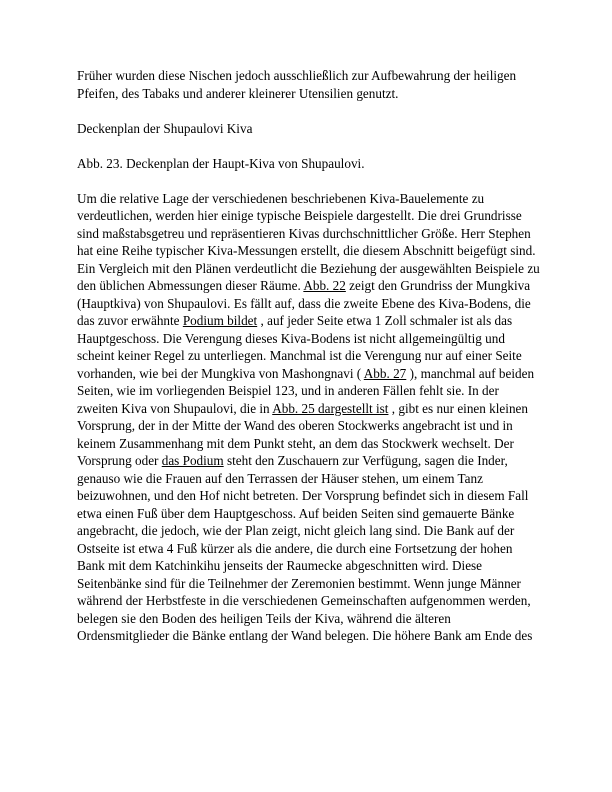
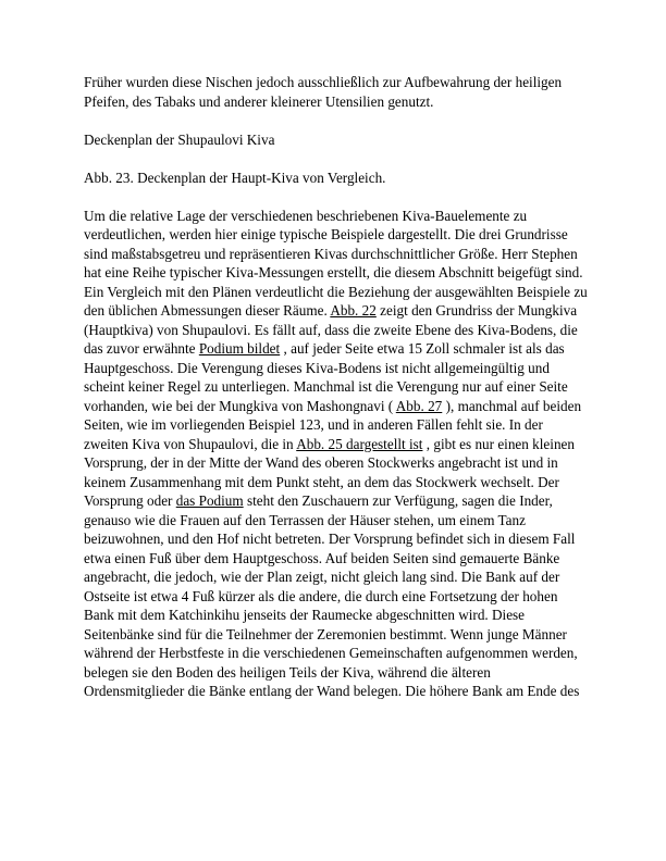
  Früher wurden diese Nischen jedoch ausschließlich zur Aufbewahrung der heiligen Pfeifen, des Tabaks und anderer kleinerer Utensilien genutzt.
  Deckenplan der Shupaulovi Kiva
- Abb. 23. Deckenplan der Haupt-Kiva von Shupaulovi.
+ Abb. 23. Deckenplan der Haupt-Kiva von Vergleich.
- Um die relative Lage der verschiedenen beschriebenen Kiva-Bauelemente zu verdeutlichen, werden hier einige typische Beispiele dargestellt. Die drei Grundrisse sind maßstabsgetreu und repräsentieren Kivas durchschnittlicher Größe. Herr Stephen hat eine Reihe typischer Kiva-Messungen erstellt, die diesem Abschnitt beigefügt sind. Ein Vergleich mit den Plänen verdeutlicht die Beziehung der ausgewählten Beispiele zu den üblichen Abmessungen dieser Räume. Abb. 22 zeigt den Grundriss der Mungkiva (Hauptkiva) von Shupaulovi. Es fällt auf, dass die zweite Ebene des Kiva-Bodens, die das zuvor erwähnte Podium bildet , auf jeder Seite etwa 1 Zoll schmaler ist als das Hauptgeschoss. Die Verengung dieses Kiva-Bodens ist nicht allgemeingültig und scheint keiner Regel zu unterliegen. Manchmal ist die Verengung nur auf einer Seite vorhanden, wie bei der Mungkiva von Mashongnavi ( Abb. 27 ), manchmal auf beiden Seiten, wie im vorliegenden Beispiel 123, und in anderen Fällen fehlt sie. In der zweiten Kiva von Shupaulovi, die in Abb. 25 dargestellt ist , gibt es nur einen kleinen Vorsprung, der in der Mitte der Wand des oberen Stockwerks angebracht ist und in keinem Zusammenhang mit dem Punkt steht, an dem das Stockwerk wechselt. Der Vorsprung oder das Podium steht den Zuschauern zur Verfügung, sagen die Inder, genauso wie die Frauen auf den Terrassen der Häuser stehen, um einem Tanz beizuwohnen, und den Hof nicht betreten. Der Vorsprung befindet sich in diesem Fall etwa einen Fuß über dem Hauptgeschoss. Auf beiden Seiten sind gemauerte Bänke angebracht, die jedoch, wie der Plan zeigt, nicht gleich lang sind. Die Bank auf der Ostseite ist etwa 4 Fuß kürzer als die andere, die durch eine Fortsetzung der hohen Bank mit dem Katchinkihu jenseits der Raumecke abgeschnitten wird. Diese Seitenbänke sind für die Teilnehmer der Zeremonien bestimmt. Wenn junge Männer während der Herbstfeste in die verschiedenen Gemeinschaften aufgenommen werden, belegen sie den Boden des heiligen Teils der Kiva, während die älteren Ordensmitglieder die Bänke entlang der Wand belegen. Die höhere Bank am Ende des
+ Um die relative Lage der verschiedenen beschriebenen Kiva-Bauelemente zu verdeutlichen, werden hier einige typische Beispiele dargestellt. Die drei Grundrisse sind maßstabsgetreu und repräsentieren Kivas durchschnittlicher Größe. Herr Stephen hat eine Reihe typischer Kiva-Messungen erstellt, die diesem Abschnitt beigefügt sind. Ein Vergleich mit den Plänen verdeutlicht die Beziehung der ausgewählten Beispiele zu den üblichen Abmessungen dieser Räume. Abb. 22 zeigt den Grundriss der Mungkiva (Hauptkiva) von Shupaulovi. Es fällt auf, dass die zweite Ebene des Kiva-Bodens, die das zuvor erwähnte Podium bildet , auf jeder Seite etwa 15 Zoll schmaler ist als das Hauptgeschoss. Die Verengung dieses Kiva-Bodens ist nicht allgemeingültig und scheint keiner Regel zu unterliegen. Manchmal ist die Verengung nur auf einer Seite vorhanden, wie bei der Mungkiva von Mashongnavi ( Abb. 27 ), manchmal auf beiden Seiten, wie im vorliegenden Beispiel 123, und in anderen Fällen fehlt sie. In der zweiten Kiva von Shupaulovi, die in Abb. 25 dargestellt ist , gibt es nur einen kleinen Vorsprung, der in der Mitte der Wand des oberen Stockwerks angebracht ist und in keinem Zusammenhang mit dem Punkt steht, an dem das Stockwerk wechselt. Der Vorsprung oder das Podium steht den Zuschauern zur Verfügung, sagen die Inder, genauso wie die Frauen auf den Terrassen der Häuser stehen, um einem Tanz beizuwohnen, und den Hof nicht betreten. Der Vorsprung befindet sich in diesem Fall etwa einen Fuß über dem Hauptgeschoss. Auf beiden Seiten sind gemauerte Bänke angebracht, die jedoch, wie der Plan zeigt, nicht gleich lang sind. Die Bank auf der Ostseite ist etwa 4 Fuß kürzer als die andere, die durch eine Fortsetzung der hohen Bank mit dem Katchinkihu jenseits der Raumecke abgeschnitten wird. Diese Seitenbänke sind für die Teilnehmer der Zeremonien bestimmt. Wenn junge Männer während der Herbstfeste in die verschiedenen Gemeinschaften aufgenommen werden, belegen sie den Boden des heiligen Teils der Kiva, während die älteren Ordensmitglieder die Bänke entlang der Wand belegen. Die höhere Bank am Ende des
